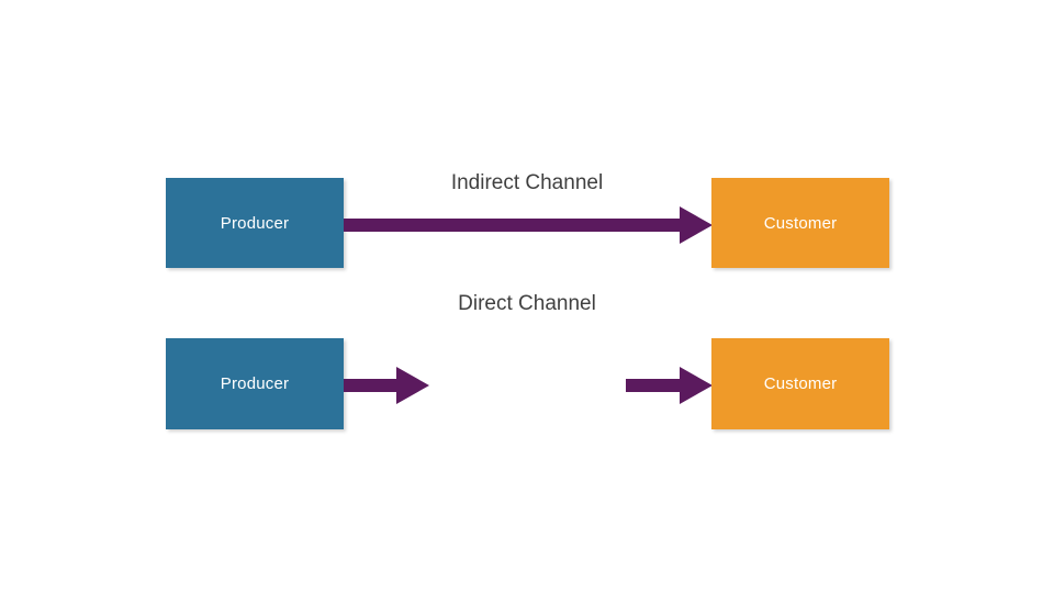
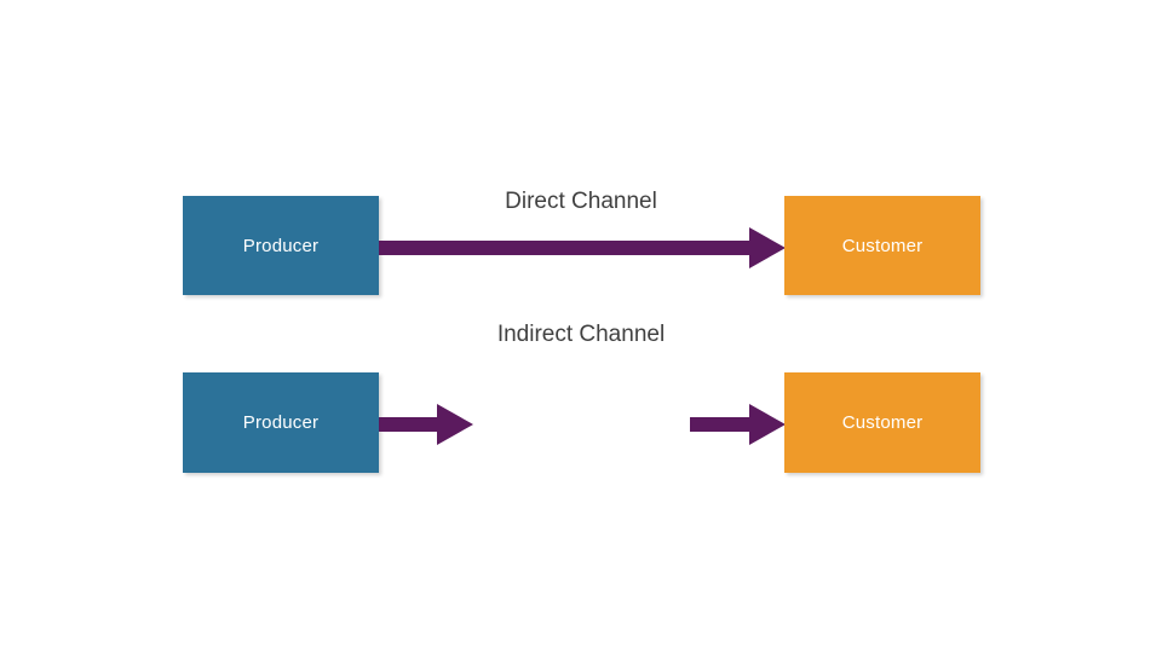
- Indirect Channel
+ Direct Channel
  Producer
  Customer
- Direct Channel
+ Indirect Channel
  Producer
  Customer
